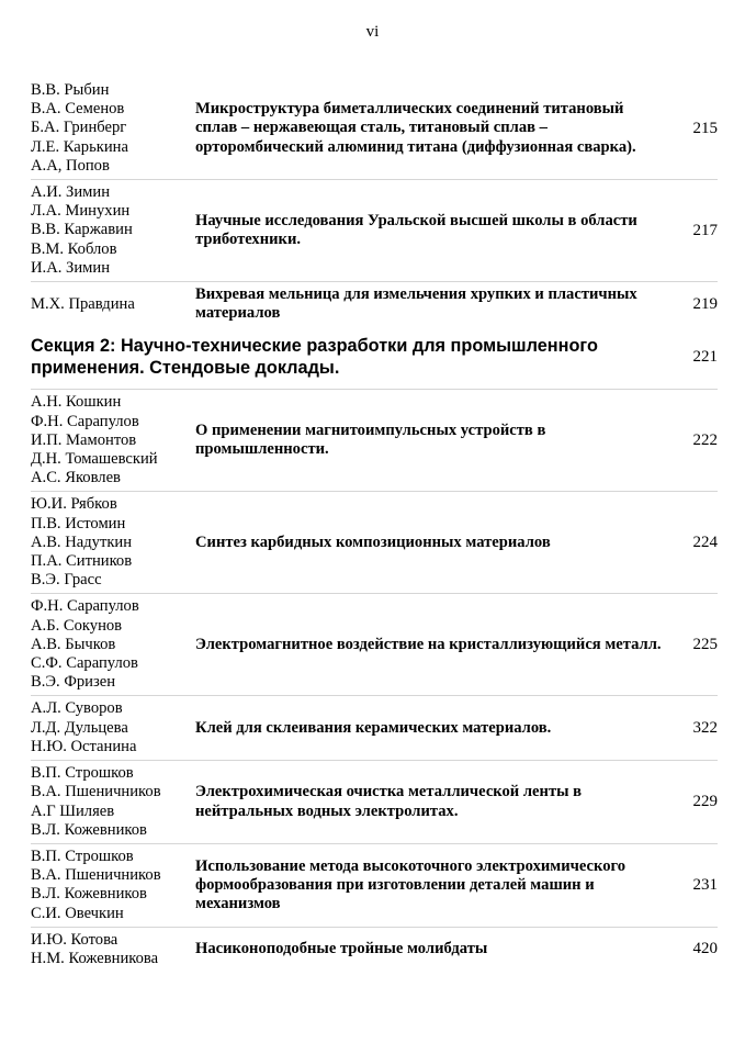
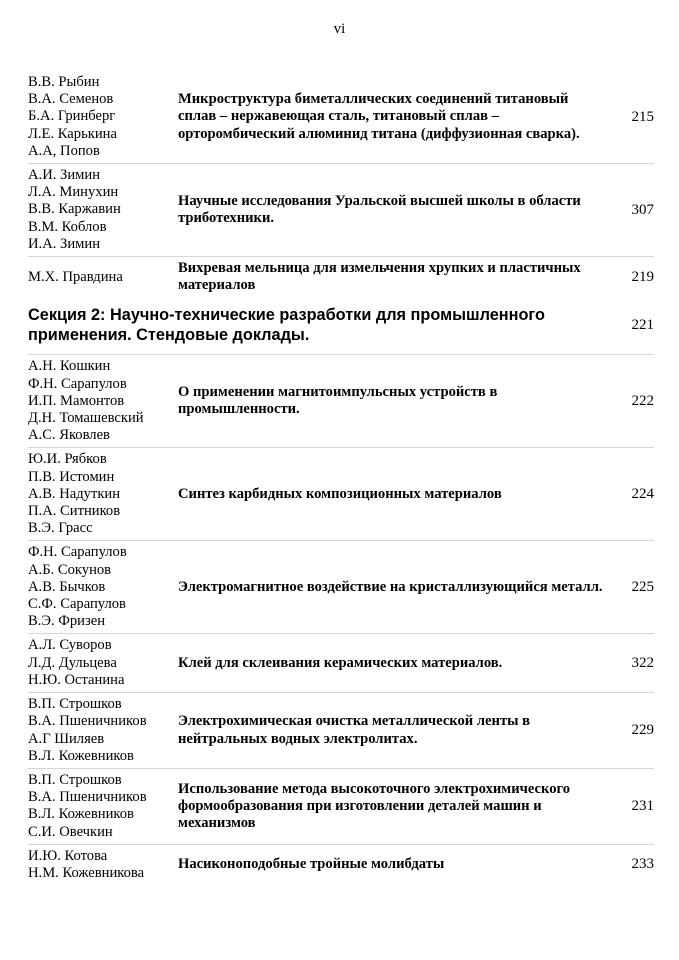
  vi
  В.В. Рыбин
  В.А. Семенов
  Б.А. Гринберг
  Л.Е. Карькина
  А.А, Попов
  Микроструктура биметаллических соединений титановый сплав – нержавеющая сталь, титановый сплав – орторомбический алюминид титана (диффузионная сварка).
  215
  А.И. Зимин
  Л.А. Минухин
  В.В. Каржавин
  В.М. Коблов
  И.А. Зимин
  Научные исследования Уральской высшей школы в области триботехники.
- 217
+ 307
  М.Х. Правдина
  Вихревая мельница для измельчения хрупких и пластичных материалов
  219
  Секция 2: Научно-технические разработки для промышленного применения. Стендовые доклады.
  221
  А.Н. Кошкин
  Ф.Н. Сарапулов
  И.П. Мамонтов
  Д.Н. Томашевский
  А.С. Яковлев
  О применении магнитоимпульсных устройств в промышленности.
  222
  Ю.И. Рябков
  П.В. Истомин
  А.В. Надуткин
  П.А. Ситников
  В.Э. Грасс
  Синтез карбидных композиционных материалов
  224
  Ф.Н. Сарапулов
  А.Б. Сокунов
  А.В. Бычков
  С.Ф. Сарапулов
  В.Э. Фризен
  Электромагнитное воздействие на кристаллизующийся металл.
  225
  А.Л. Суворов
  Л.Д. Дульцева
  Н.Ю. Останина
  Клей для склеивания керамических материалов.
  322
  В.П. Строшков
  В.А. Пшеничников
  А.Г Шиляев
  В.Л. Кожевников
  Электрохимическая очистка металлической ленты в нейтральных водных электролитах.
  229
  В.П. Строшков
  В.А. Пшеничников
  В.Л. Кожевников
  С.И. Овечкин
  Использование метода высокоточного электрохимического формообразования при изготовлении деталей машин и механизмов
  231
  И.Ю. Котова
  Н.М. Кожевникова
  Насиконоподобные тройные молибдаты
- 420
+ 233
